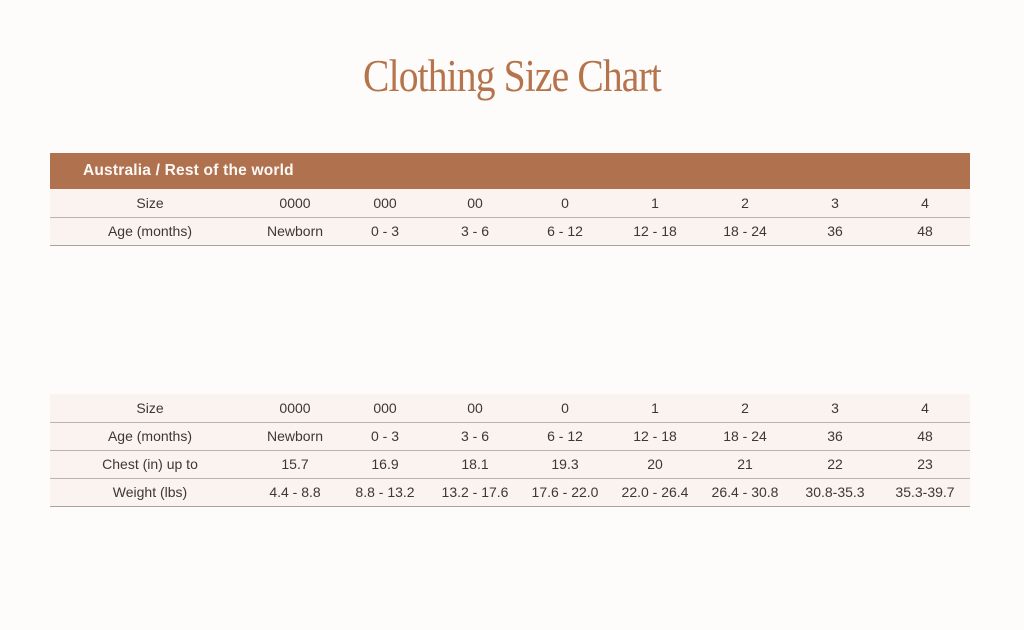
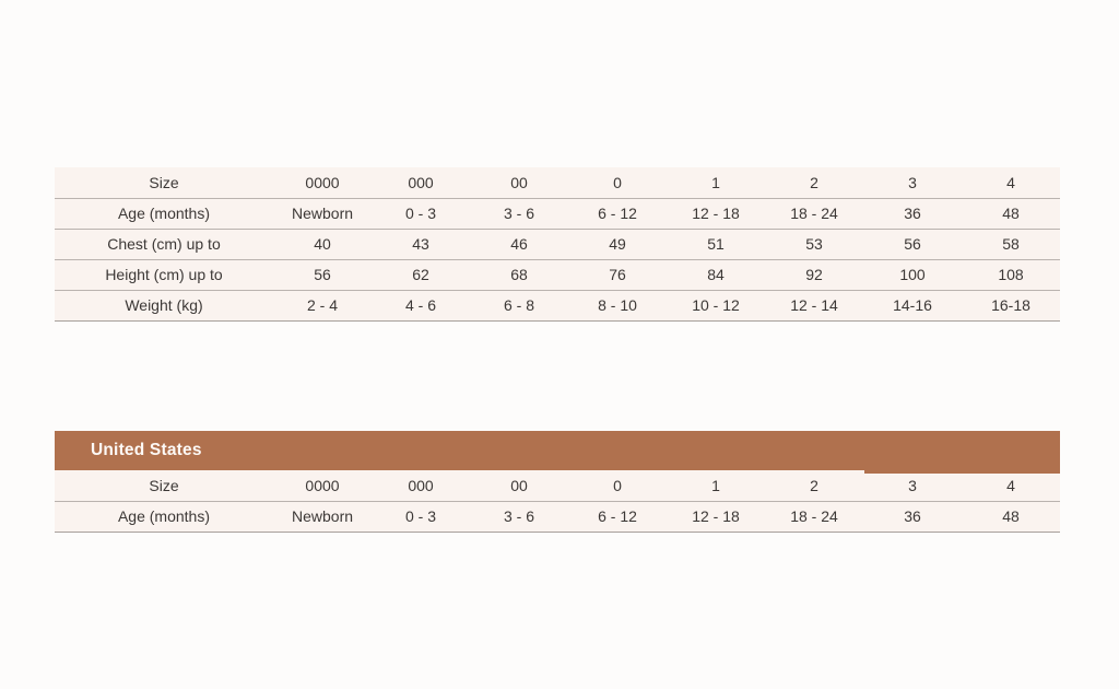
- Clothing Size Chart
- Australia / Rest of the world
  Size	0000	000	00	0	1	2	3	4
  Age (months)	Newborn	0 - 3	3 - 6	6 - 12	12 - 18	18 - 24	36	48
+ Chest (cm) up to	40	43	46	49	51	53	56	58
+ Height (cm) up to	56	62	68	76	84	92	100	108
+ Weight (kg)	2 - 4	4 - 6	6 - 8	8 - 10	10 - 12	12 - 14	14-16	16-18
+ United States
  Size	0000	000	00	0	1	2	3	4
  Age (months)	Newborn	0 - 3	3 - 6	6 - 12	12 - 18	18 - 24	36	48
- Chest (in) up to	15.7	16.9	18.1	19.3	20	21	22	23
- Weight (lbs)	4.4 - 8.8	8.8 - 13.2	13.2 - 17.6	17.6 - 22.0	22.0 - 26.4	26.4 - 30.8	30.8-35.3	35.3-39.7
